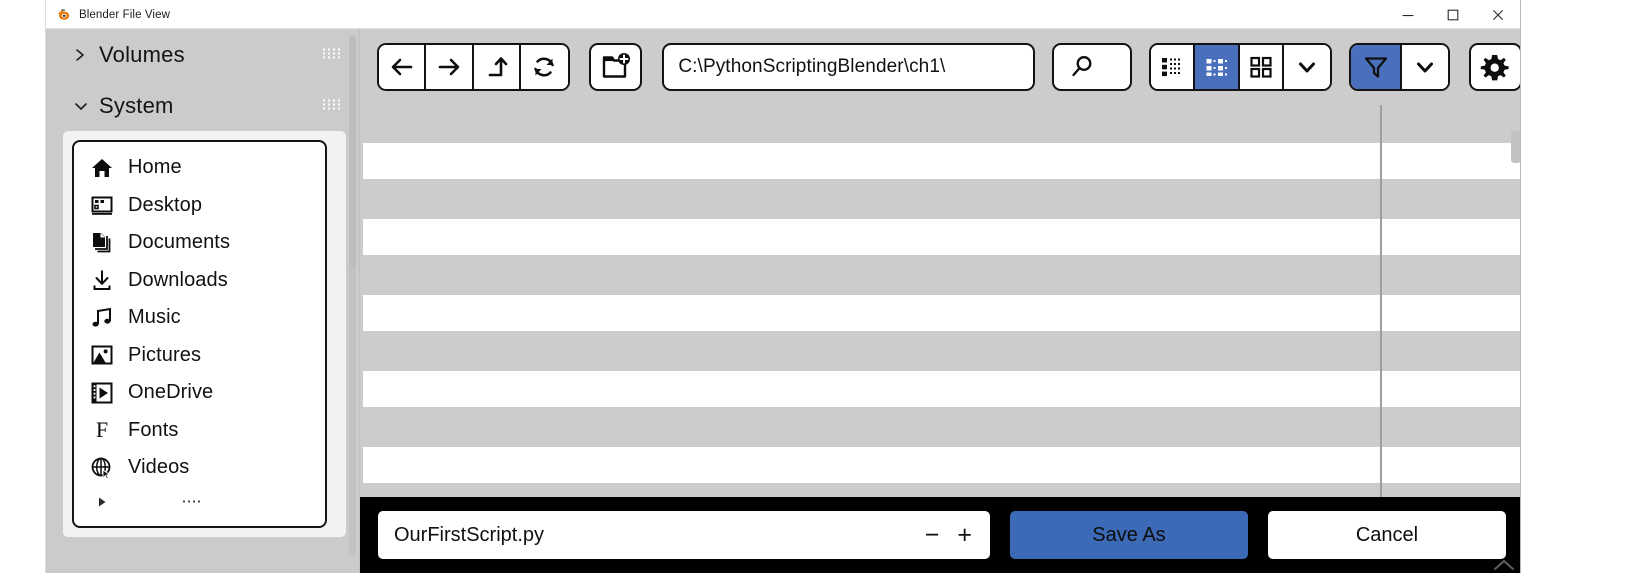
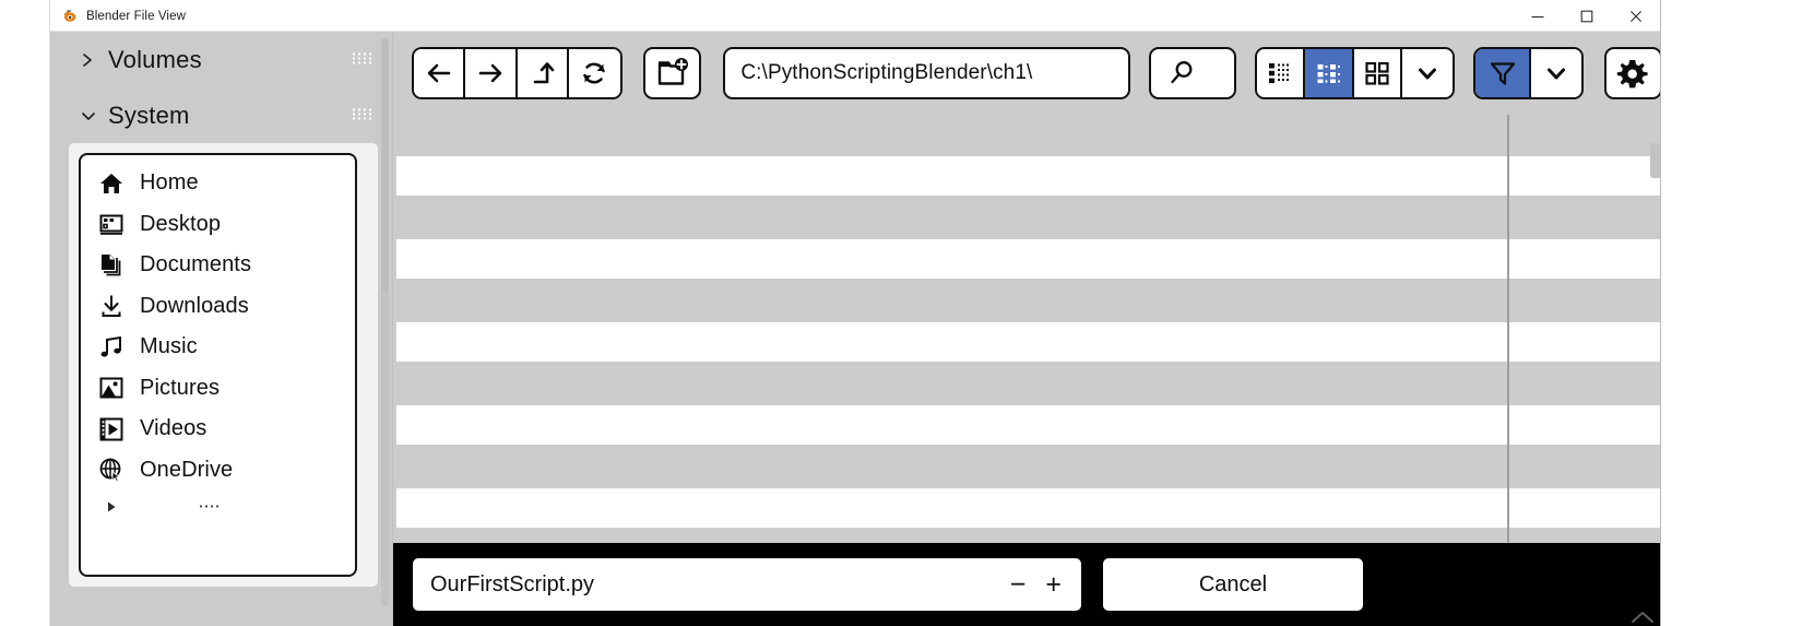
  Blender File View
  Volumes
  System
  Home
  Desktop
  Documents
  Downloads
  Music
  Pictures
- OneDrive
+ Videos
- F
- Fonts
- Videos
+ OneDrive
  C:\PythonScriptingBlender\ch1\
  OurFirstScript.py
  −
  +
- Save As
  Cancel
